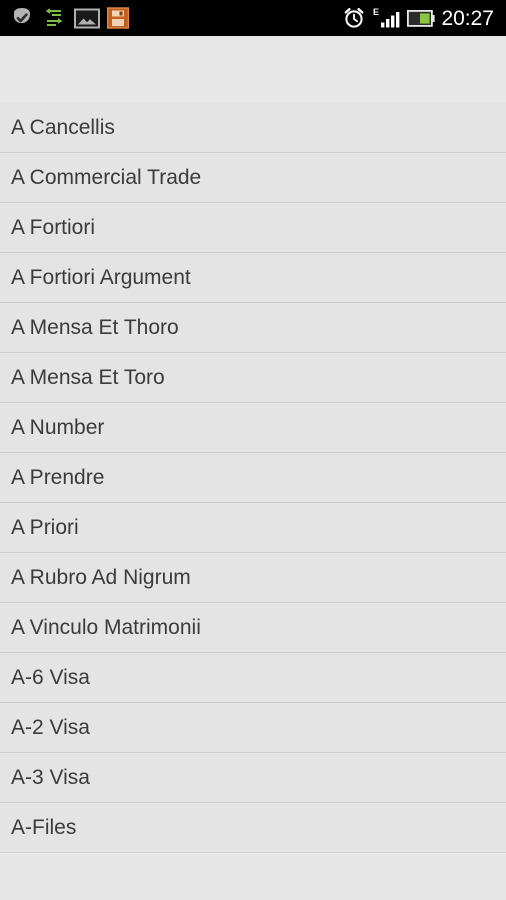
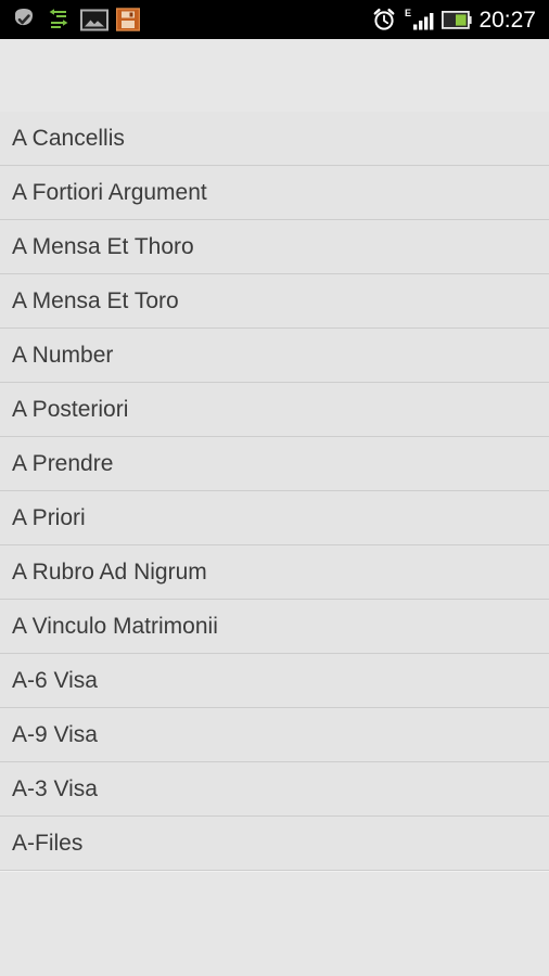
  E
  20:27
  A Cancellis
- A Commercial Trade
- A Fortiori
  A Fortiori Argument
  A Mensa Et Thoro
  A Mensa Et Toro
  A Number
+ A Posteriori
  A Prendre
  A Priori
  A Rubro Ad Nigrum
  A Vinculo Matrimonii
  A-6 Visa
- A-2 Visa
+ A-9 Visa
  A-3 Visa
  A-Files
